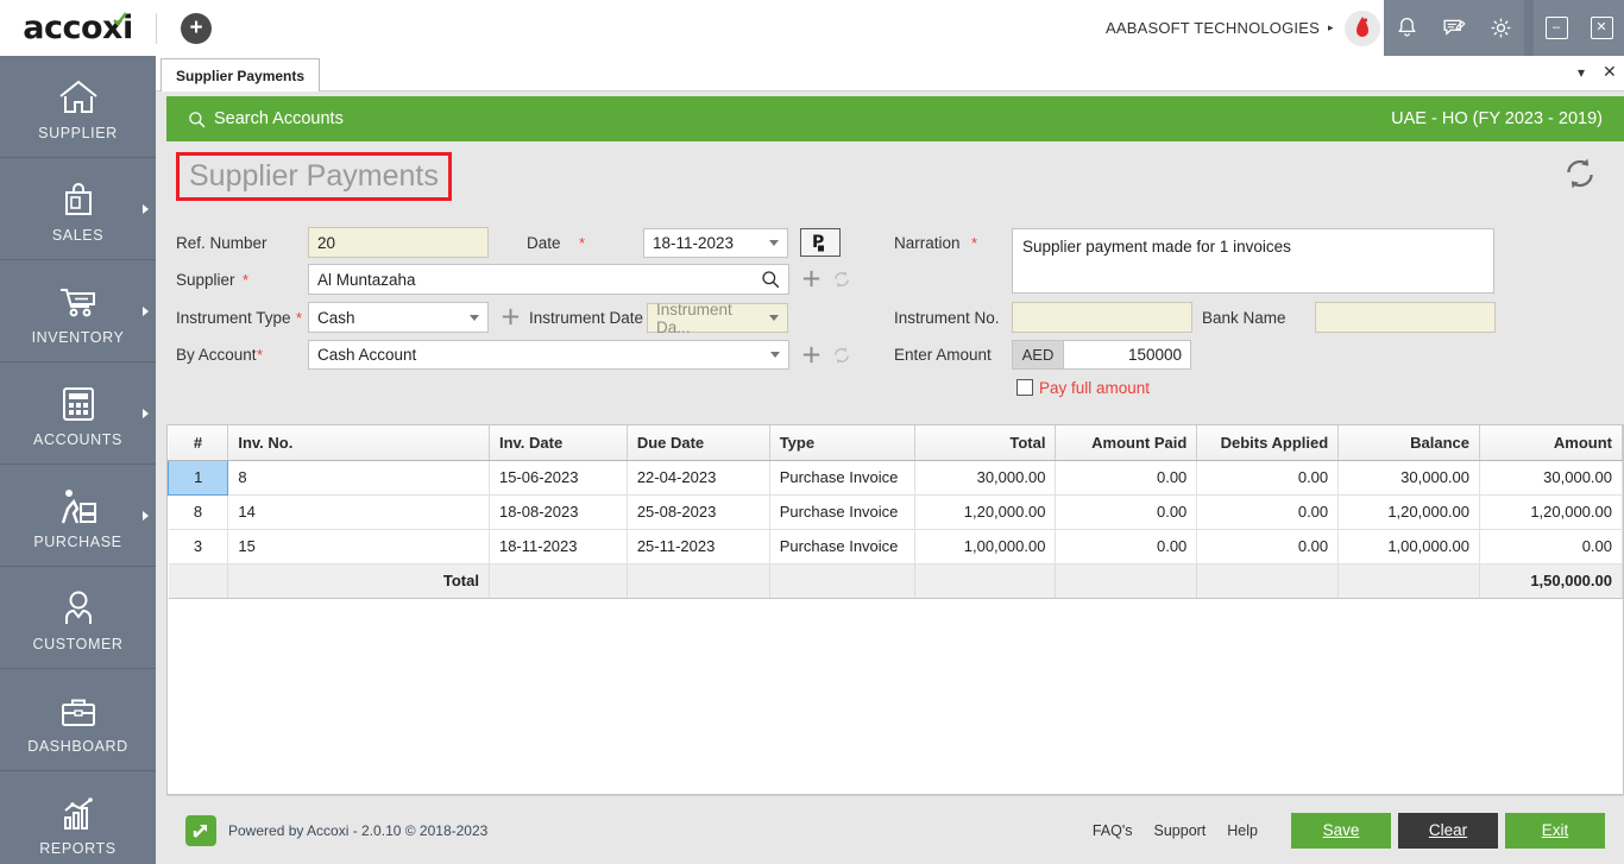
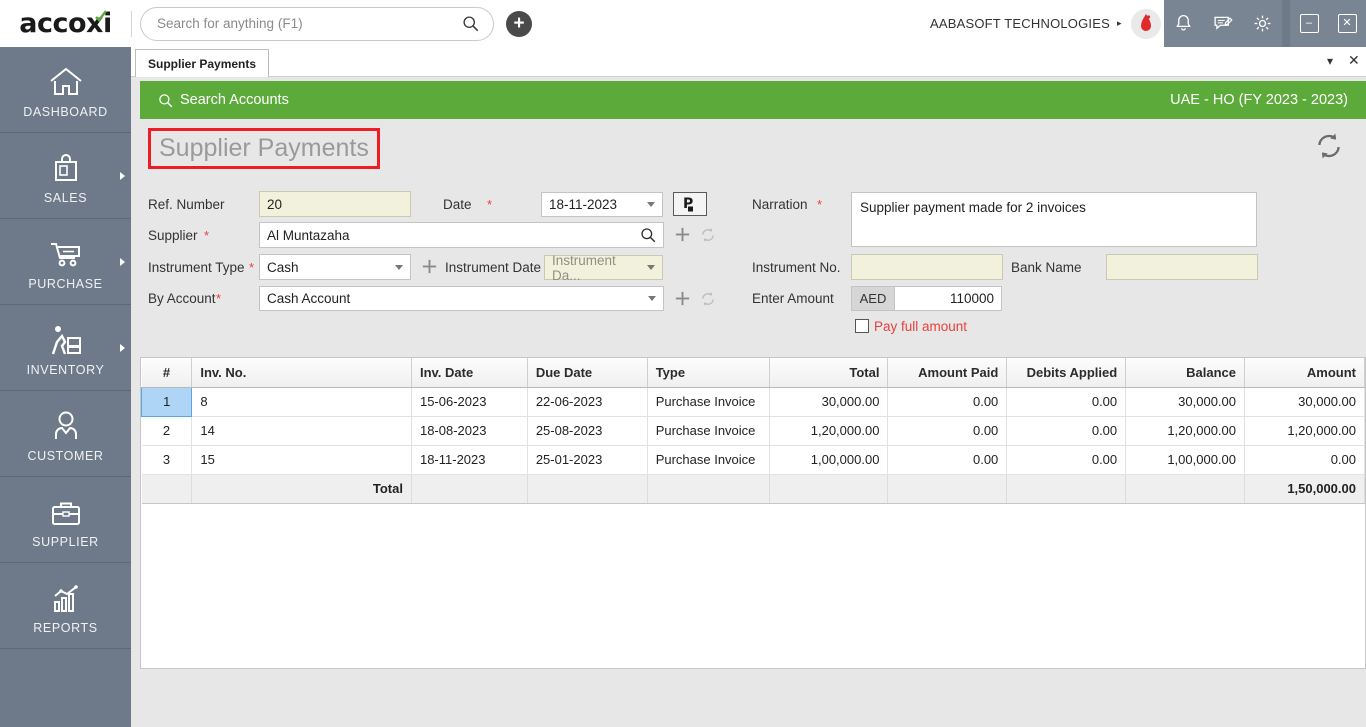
  accoxi
+ Search for anything (F1)
  +
  AABASOFT TECHNOLOGIES
  ▸
  –
  ✕
- SUPPLIER
+ DASHBOARD
  SALES
- INVENTORY
+ PURCHASE
- ACCOUNTS
- PURCHASE
+ INVENTORY
  CUSTOMER
- DASHBOARD
+ SUPPLIER
  REPORTS
  Supplier Payments
  ▾
  ✕
  Search Accounts
- UAE - HO (FY 2023 - 2019)
+ UAE - HO (FY 2023 - 2023)
  Supplier Payments
  Ref. Number
  20
  Date
  *
  18-11-2023
  P
  Supplier
  *
  Al Muntazaha
  Instrument Type
  *
  Cash
  Instrument Date
  Instrument Da...
  By Account
  *
  Cash Account
  Narration
  *
- Supplier payment made for 1 invoices
+ Supplier payment made for 2 invoices
  Instrument No.
  Bank Name
  Enter Amount
  AED
- 150000
+ 110000
  Pay full amount
  #	Inv. No.	Inv. Date	Due Date	Type	Total	Amount Paid	Debits Applied	Balance	Amount
- 1	8	15-06-2023	22-04-2023	Purchase Invoice	30,000.00	0.00	0.00	30,000.00	30,000.00
+ 1	8	15-06-2023	22-06-2023	Purchase Invoice	30,000.00	0.00	0.00	30,000.00	30,000.00
- 8	14	18-08-2023	25-08-2023	Purchase Invoice	1,20,000.00	0.00	0.00	1,20,000.00	1,20,000.00
+ 2	14	18-08-2023	25-08-2023	Purchase Invoice	1,20,000.00	0.00	0.00	1,20,000.00	1,20,000.00
- 3	15	18-11-2023	25-11-2023	Purchase Invoice	1,00,000.00	0.00	0.00	1,00,000.00	0.00
+ 3	15	18-11-2023	25-01-2023	Purchase Invoice	1,00,000.00	0.00	0.00	1,00,000.00	0.00
  	Total								1,50,000.00
- Powered by Accoxi - 2.0.10 © 2018-2023
- FAQ's
- Support
- Help
- Save
- Clear
- Exit
